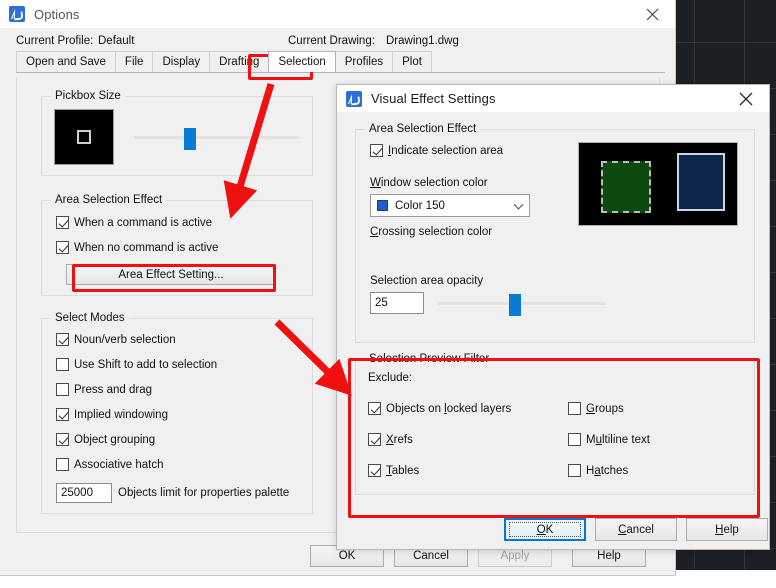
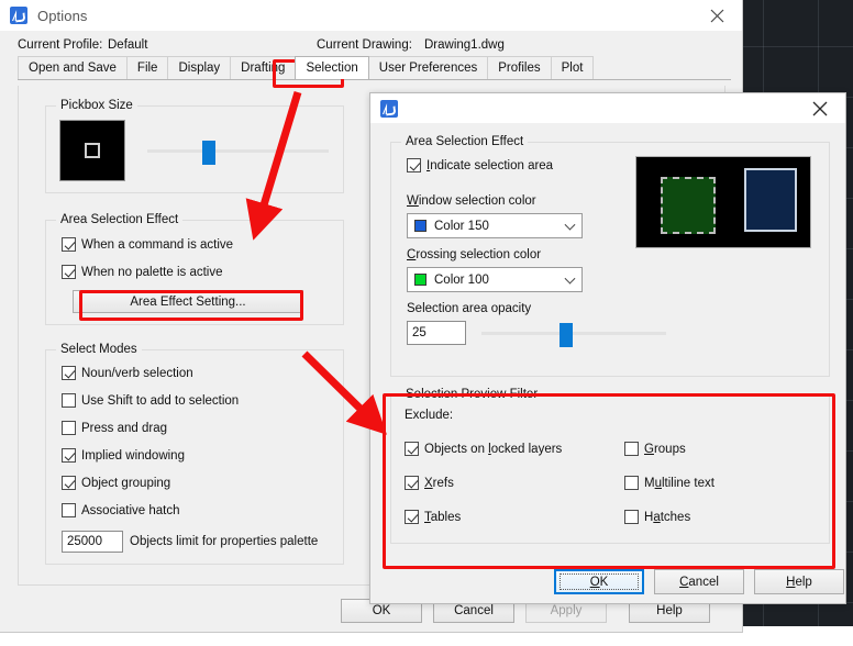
  Options
  Current Profile:
  Default
  Current Drawing:
  Drawing1.dwg
  Open and Save
  File
  Display
  Drafting
  Selection
+ User Preferences
  Profiles
  Plot
  Pickbox Size
  Area Selection Effect
  When a command is active
- When no command is active
+ When no palette is active
  Area Effect Setting...
  Select Modes
  Noun/verb selection
  Use Shift to add to selection
  Press and drag
  Implied windowing
  Object grouping
  Associative hatch
  25000
  Objects limit for properties palette
  OK
  Cancel
  Apply
  Help
- Visual Effect Settings
  Area Selection Effect
  Indicate selection area
  Window selection color
  Color 150
  Crossing selection color
+ Color 100
  Selection area opacity
  25
  Selection Preview Filter
  Exclude:
  Objects on locked layers
  Xrefs
  Tables
  Groups
  Multiline text
  Hatches
  OK
  Cancel
  Help
